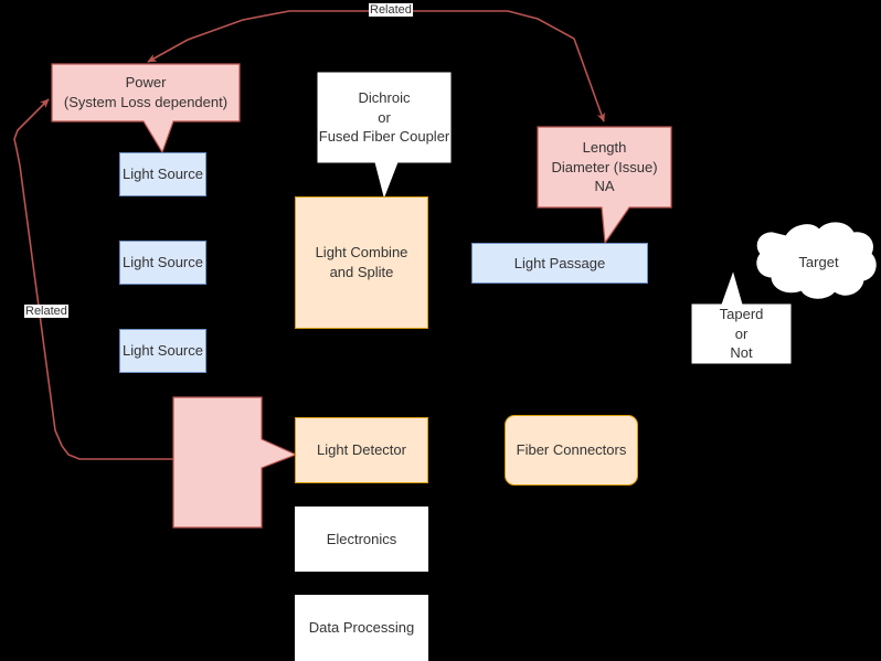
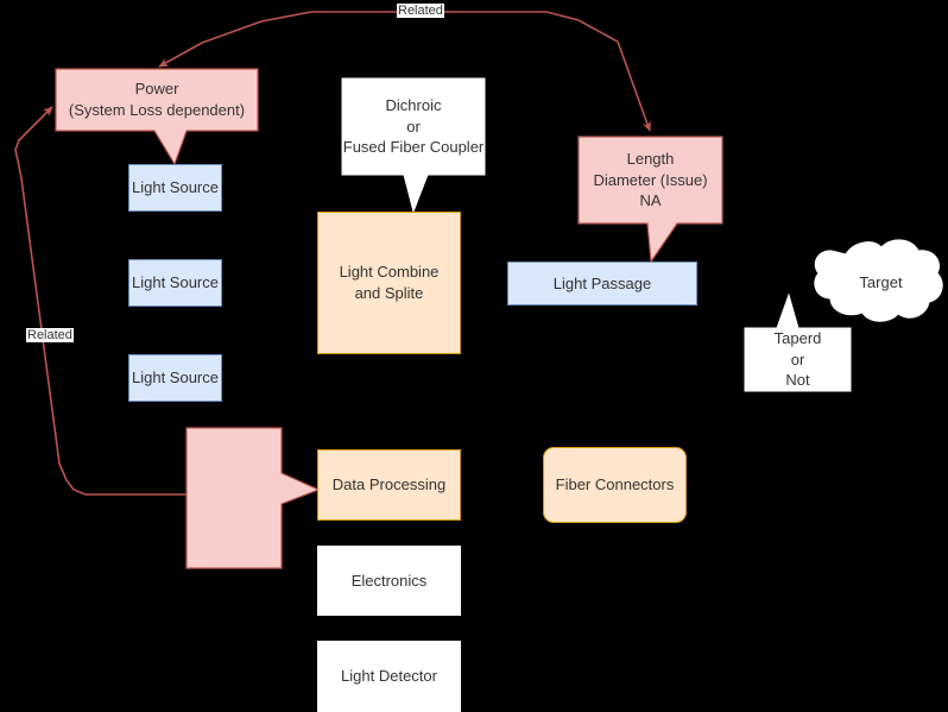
  Power
  (System Loss dependent)
  Dichroic
  or
  Fused Fiber Coupler
  Length
  Diameter (Issue)
  NA
  Taperd
  or
  Not
  Target
  Light Source
  Light Source
  Light Source
  Light Combine
  and Splite
  Light Passage
- Light Detector
+ Data Processing
  Fiber Connectors
  Electronics
- Data Processing
+ Light Detector
  Related
  Related
